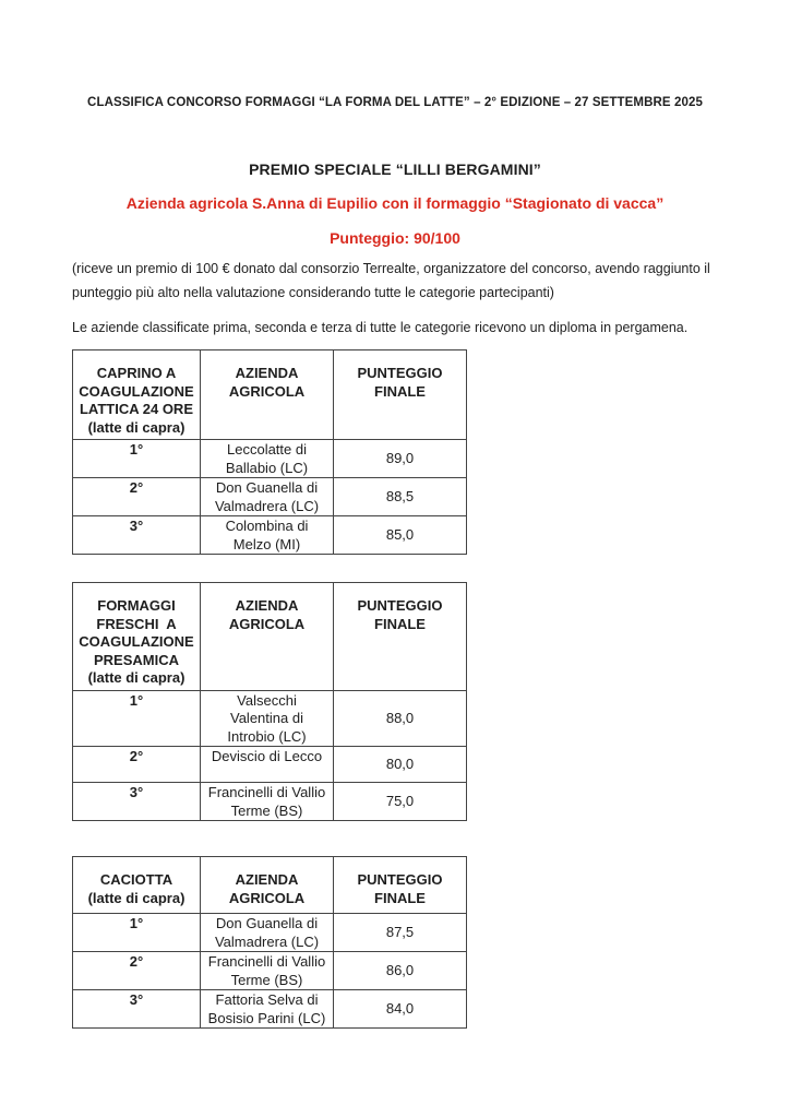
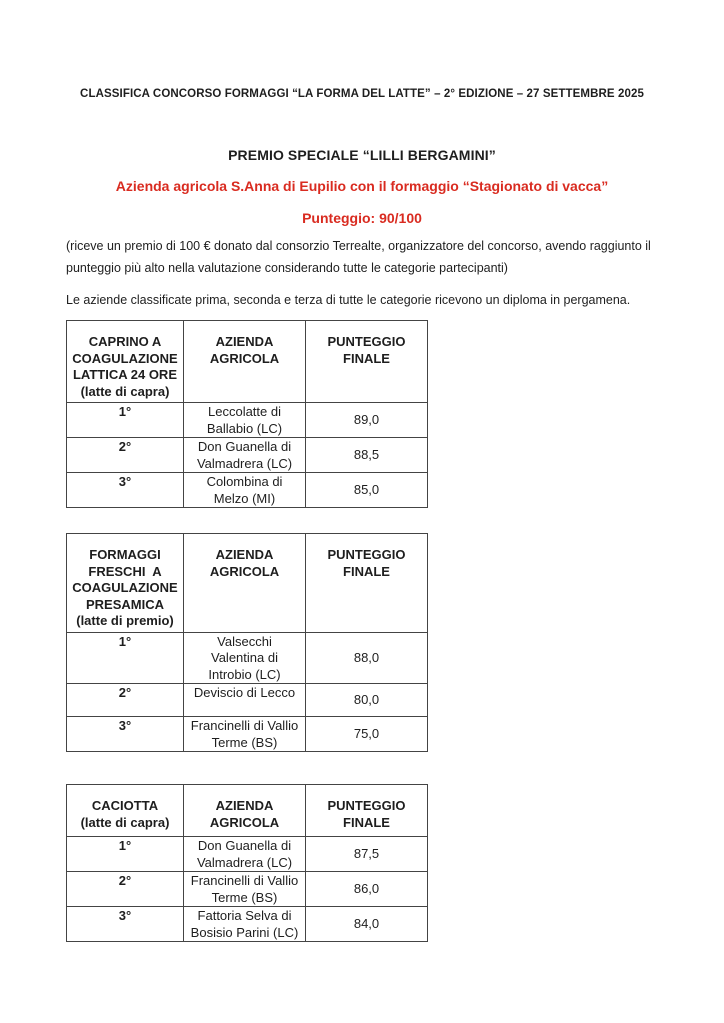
  CLASSIFICA CONCORSO FORMAGGI “LA FORMA DEL LATTE” – 2° EDIZIONE – 27 SETTEMBRE 2025
  PREMIO SPECIALE “LILLI BERGAMINI”
  Azienda agricola S.Anna di Eupilio con il formaggio “Stagionato di vacca”
  Punteggio: 90/100
  (riceve un premio di 100 € donato dal consorzio Terrealte, organizzatore del concorso, avendo raggiunto il punteggio più alto nella valutazione considerando tutte le categorie partecipanti)
  Le aziende classificate prima, seconda e terza di tutte le categorie ricevono un diploma in pergamena.
  CAPRINO A COAGULAZIONE LATTICA 24 ORE (latte di capra)	AZIENDA AGRICOLA	PUNTEGGIO FINALE
  1°	Leccolatte di Ballabio (LC)	89,0
  2°	Don Guanella di Valmadrera (LC)	88,5
  3°	Colombina di Melzo (MI)	85,0
- FORMAGGI FRESCHI A COAGULAZIONE PRESAMICA (latte di capra)	AZIENDA AGRICOLA	PUNTEGGIO FINALE
+ FORMAGGI FRESCHI A COAGULAZIONE PRESAMICA (latte di premio)	AZIENDA AGRICOLA	PUNTEGGIO FINALE
  1°	Valsecchi Valentina di Introbio (LC)	88,0
  2°	Deviscio di Lecco	80,0
  3°	Francinelli di Vallio Terme (BS)	75,0
  CACIOTTA (latte di capra)	AZIENDA AGRICOLA	PUNTEGGIO FINALE
  1°	Don Guanella di Valmadrera (LC)	87,5
  2°	Francinelli di Vallio Terme (BS)	86,0
  3°	Fattoria Selva di Bosisio Parini (LC)	84,0
